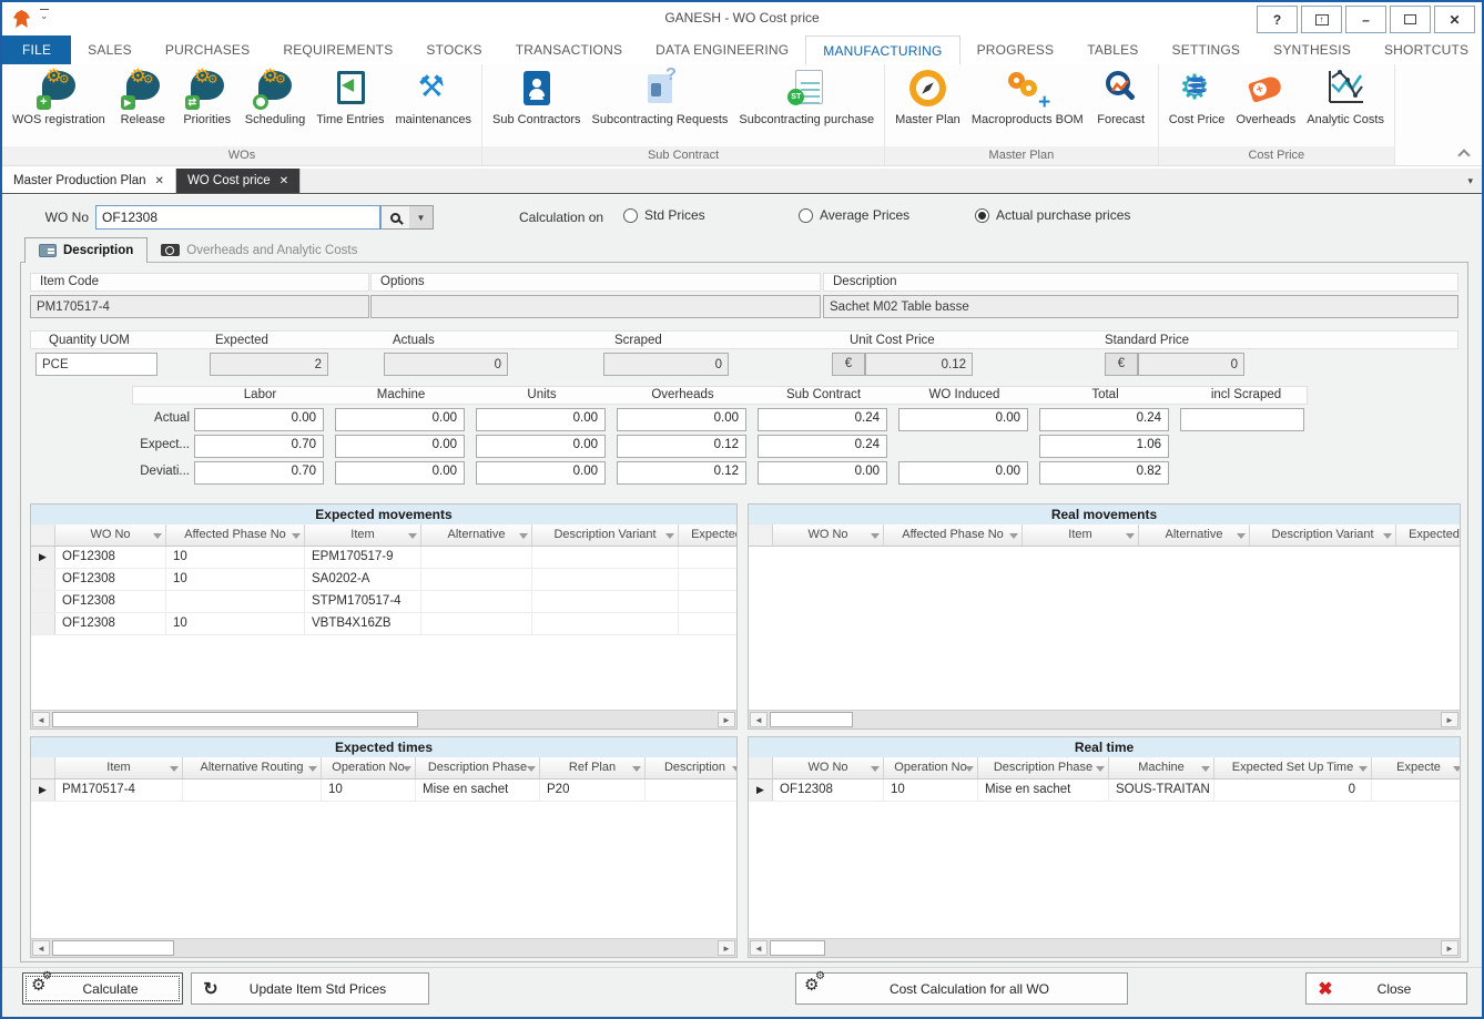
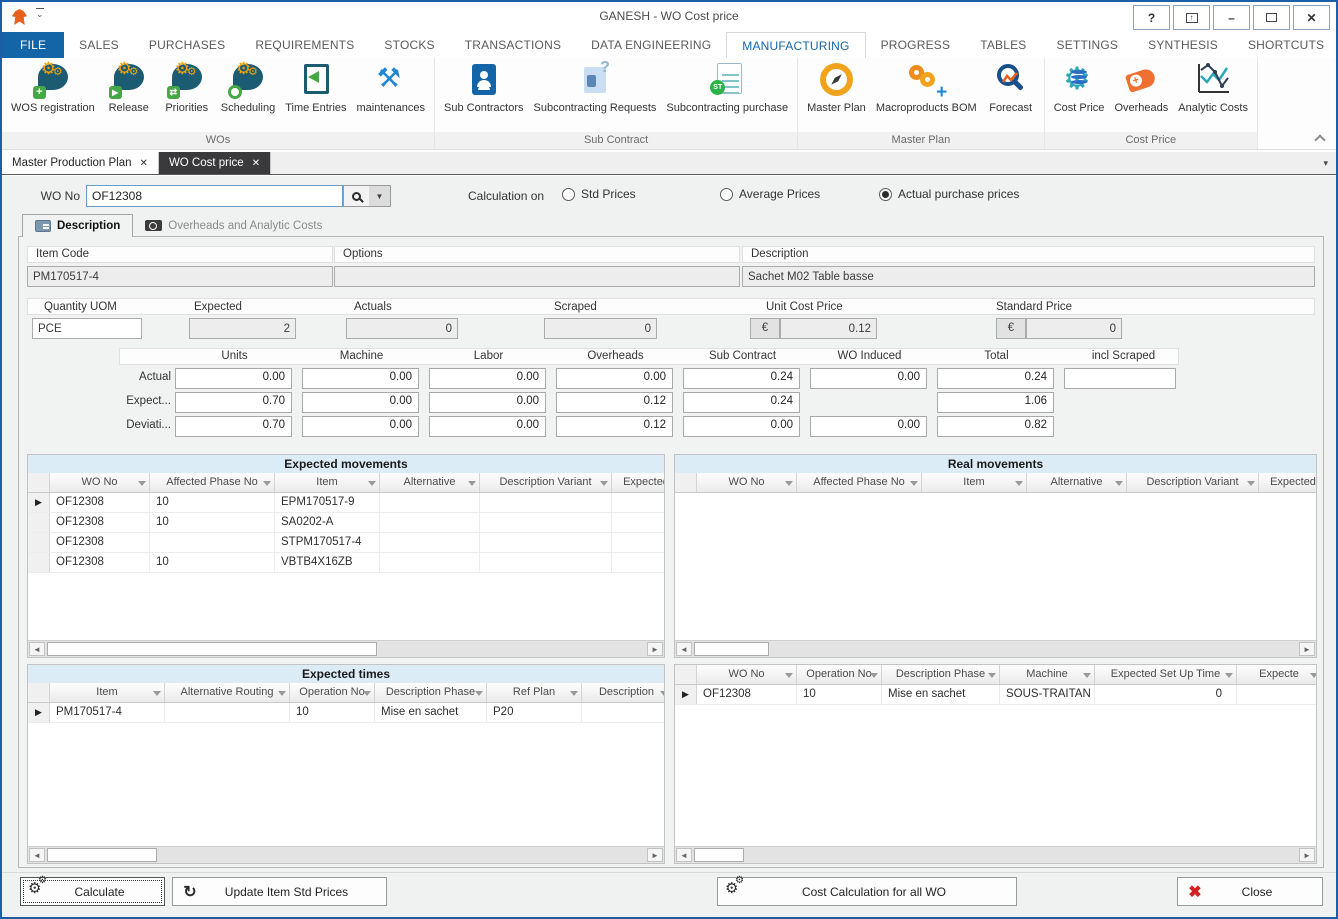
  ⌄
  GANESH - WO Cost price
  ?
  ↑
  –
  ✕
  FILE
  SALES
  PURCHASES
  REQUIREMENTS
  STOCKS
  TRANSACTIONS
  DATA ENGINEERING
  MANUFACTURING
  PROGRESS
  TABLES
  SETTINGS
  SYNTHESIS
  SHORTCUTS
  ⚙
  ⚙
  +
  WOS registration
  ⚙
  ⚙
  ▶
  Release
  ⚙
  ⚙
  ⇄
  Priorities
  ⚙
  ⚙
  Scheduling
  Time Entries
  maintenances
  WOs
  Sub Contractors
  Subcontracting Requests
  Subcontracting purchase
  Sub Contract
  Master Plan
  +
  Macroproducts BOM
  Forecast
  Master Plan
  Cost Price
  Overheads
  Analytic Costs
  Cost Price
  Master Production Plan
  ✕
  WO Cost price
  ✕
  ▾
  WO No
  OF12308
  ▼
  Calculation on
  Std Prices
  Average Prices
  Actual purchase prices
  Description
  Overheads and Analytic Costs
  Item Code
  Options
  Description
  PM170517-4
  Sachet M02 Table basse
  Quantity UOM
  Expected
  Actuals
  Scraped
  Unit Cost Price
  Standard Price
  PCE
  2
  0
  0
  €
  0.12
  €
  0
- Labor
+ Units
  Machine
- Units
+ Labor
  Overheads
  Sub Contract
  WO Induced
  Total
  incl Scraped
  Actual
  0.00
  0.00
  0.00
  0.00
  0.24
  0.00
  0.24
  Expect...
  0.70
  0.00
  0.00
  0.12
  0.24
  1.06
  Deviati...
  0.70
  0.00
  0.00
  0.12
  0.00
  0.00
  0.82
  Expected movements
  WO No
  Affected Phase No
  Item
  Alternative
  Description Variant
  Expecte
  ▶
  OF12308
  10
  EPM170517-9
  OF12308
  10
  SA0202-A
  OF12308
  STPM170517-4
  OF12308
  10
  VBTB4X16ZB
  ◄
  ►
  Real movements
  WO No
  Affected Phase No
  Item
  Alternative
  Description Variant
  Expected
  ◄
  ►
  Expected times
  Item
  Alternative Routing
  Operation No
  Description Phase
  Ref Plan
  Description
  ▶
  PM170517-4
  10
  Mise en sachet
  P20
  ◄
  ►
- Real time
  WO No
  Operation No
  Description Phase
  Machine
  Expected Set Up Time
  Expecte
  ▶
  OF12308
  10
  Mise en sachet
  SOUS-TRAITAN
  0
  ◄
  ►
  Calculate
  ↻
  Update Item Std Prices
  Cost Calculation for all WO
  ✖
  Close
